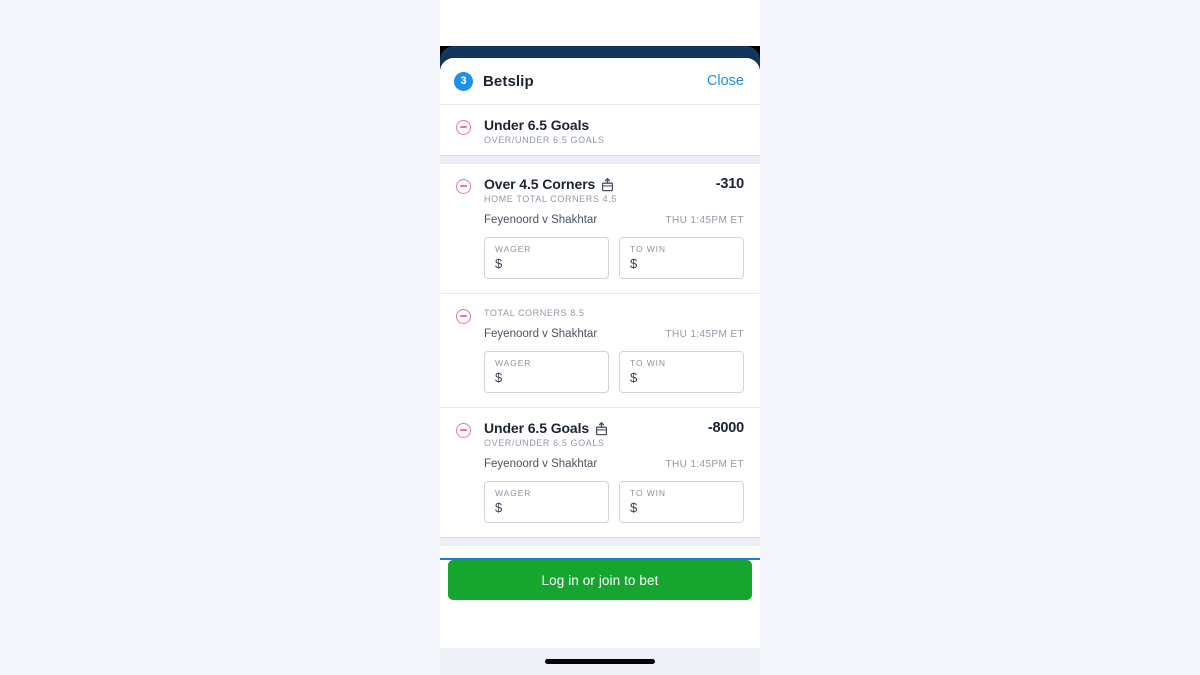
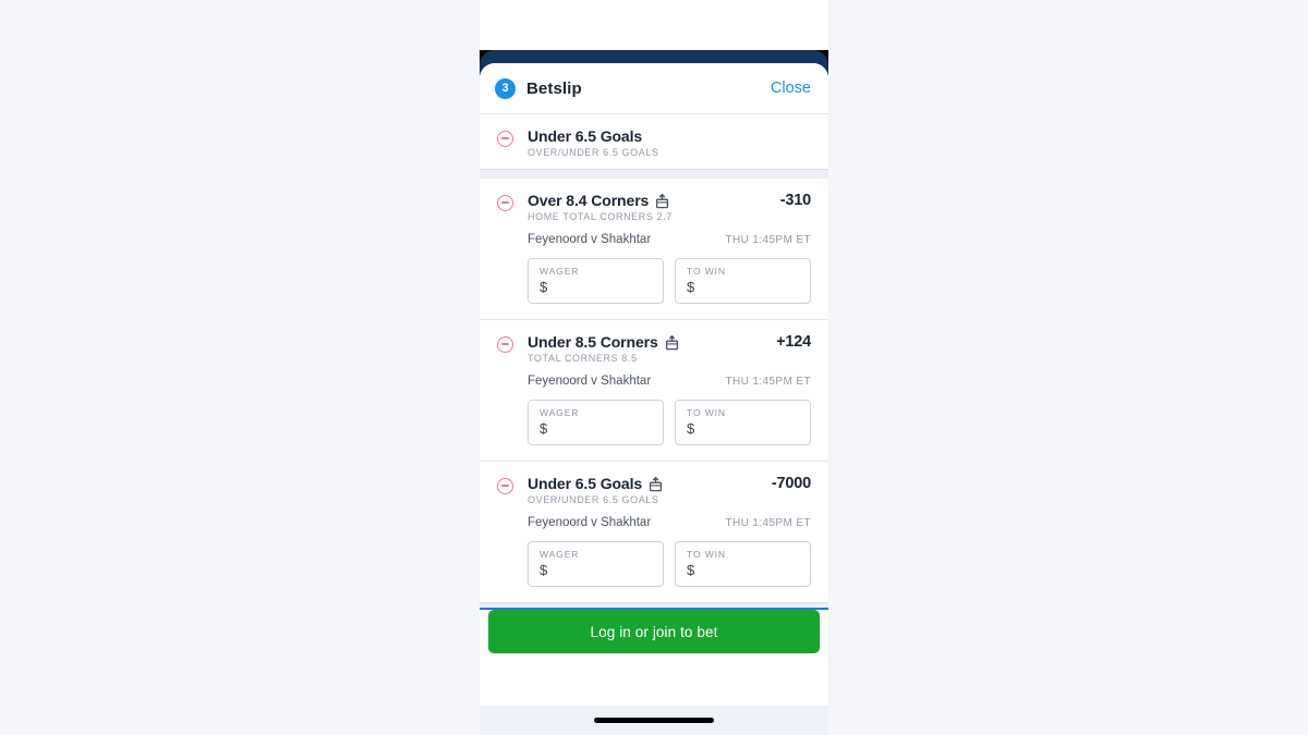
  3
  Betslip
  Close
  Under 6.5 Goals
  OVER/UNDER 6.5 GOALS
- Over 4.5 Corners
+ Over 8.4 Corners
  -310
- HOME TOTAL CORNERS 4.5
+ HOME TOTAL CORNERS 2.7
  Feyenoord v Shakhtar
  THU 1:45PM ET
  WAGER
  $
  TO WIN
  $
+ Under 8.5 Corners
+ +124
  TOTAL CORNERS 8.5
  Feyenoord v Shakhtar
  THU 1:45PM ET
  WAGER
  $
  TO WIN
  $
  Under 6.5 Goals
- -8000
+ -7000
  OVER/UNDER 6.5 GOALS
  Feyenoord v Shakhtar
  THU 1:45PM ET
  WAGER
  $
  TO WIN
  $
  Log in or join to bet
